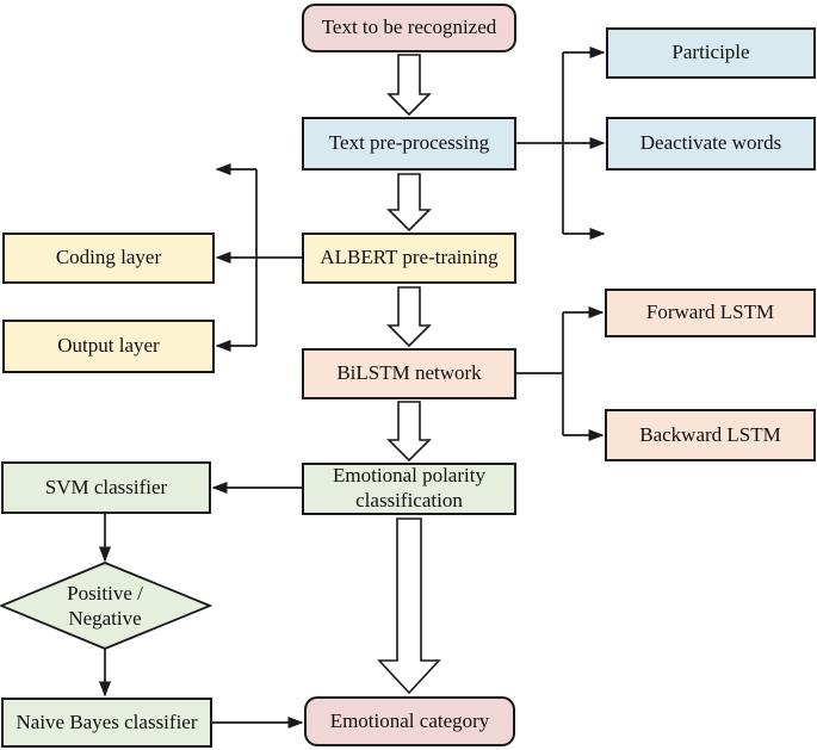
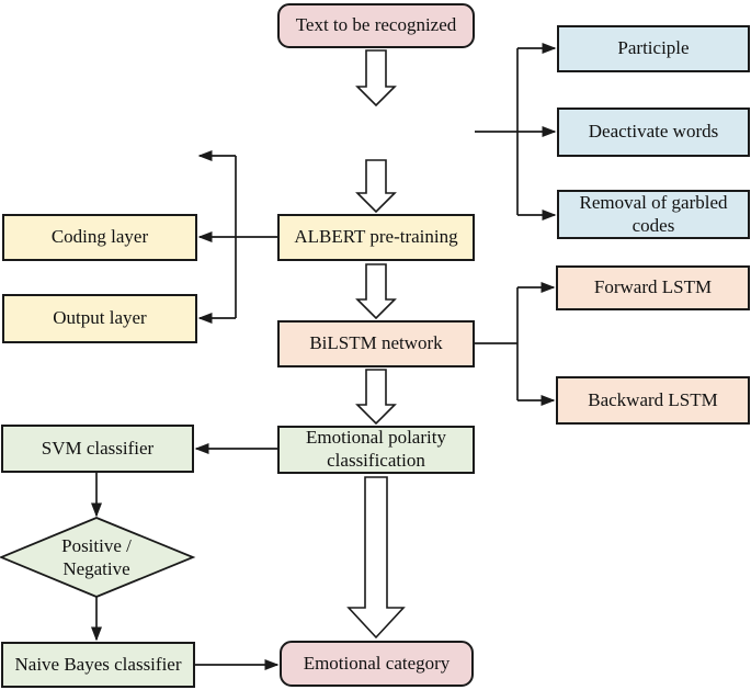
  Text to be recognized
- Text pre-processing
  ALBERT pre-training
  BiLSTM network
  Emotional polarity classification
  Emotional category
  Participle
  Deactivate words
+ Removal of garbled codes
  Forward LSTM
  Backward LSTM
  Coding layer
  Output layer
  SVM classifier
  Positive / Negative
  Naive Bayes classifier
